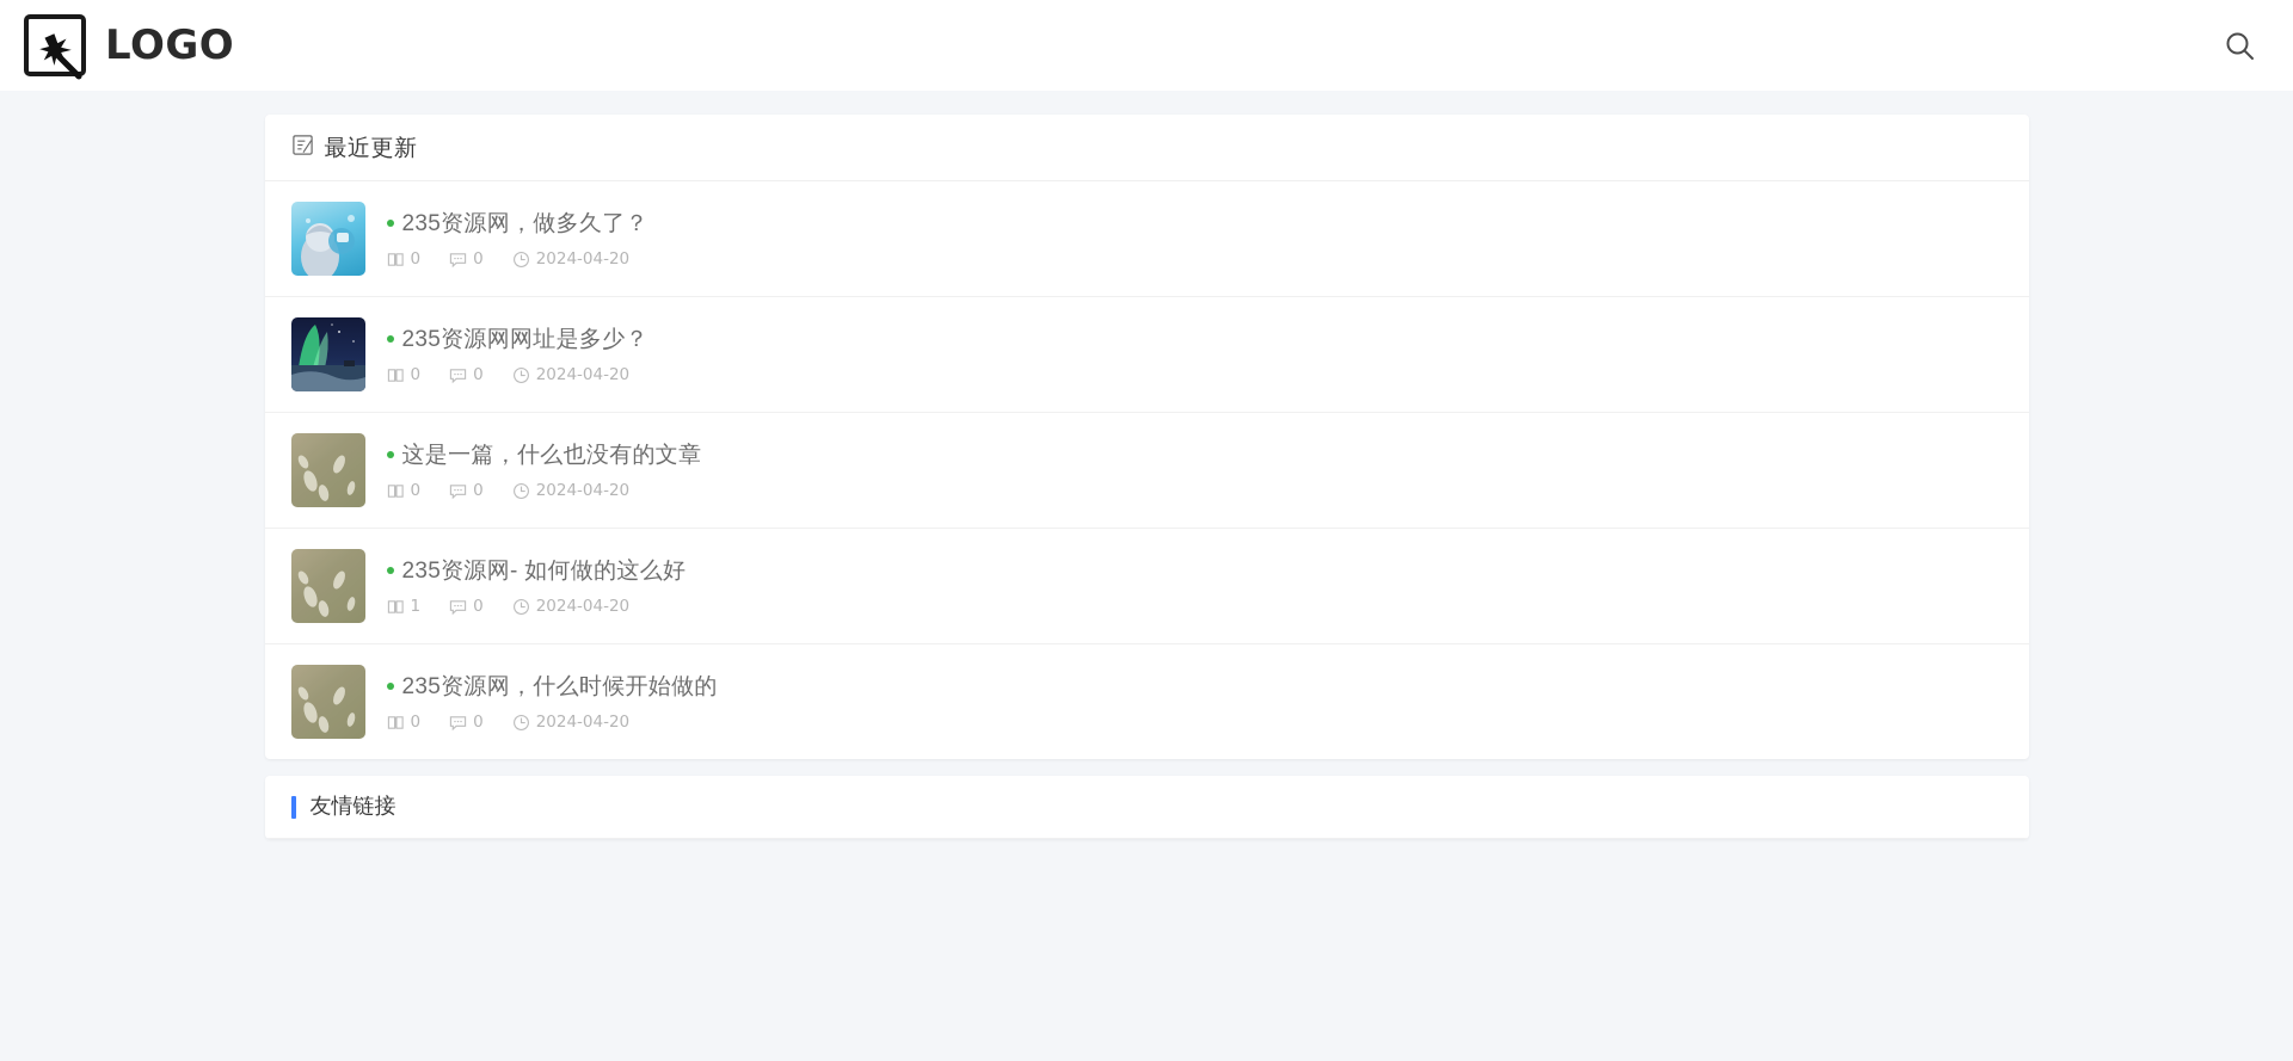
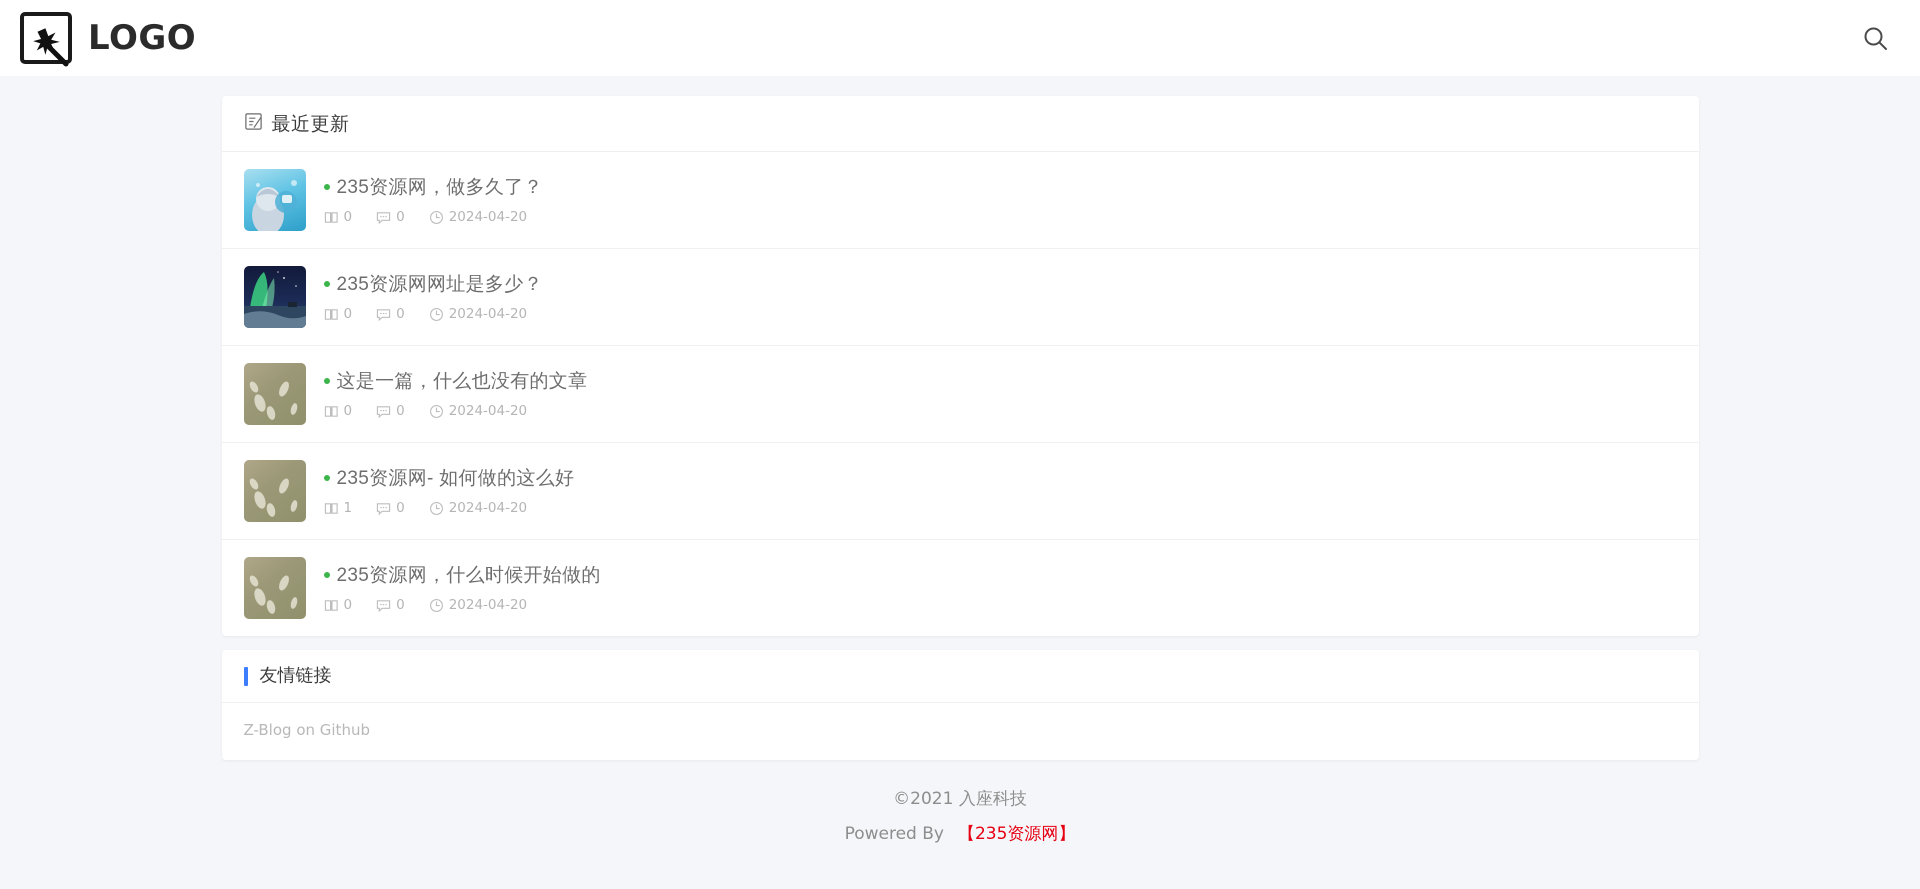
  LOGO
  最近更新
  235资源网，做多久了？
  0
  0
  2024-04-20
  235资源网网址是多少？
  0
  0
  2024-04-20
  这是一篇，什么也没有的文章
  0
  0
  2024-04-20
  235资源网- 如何做的这么好
  1
  0
  2024-04-20
  235资源网，什么时候开始做的
  0
  0
  2024-04-20
  友情链接
+ Z-Blog on Github
+ ©2021 入座科技
+ Powered By
+ 【235资源网】
